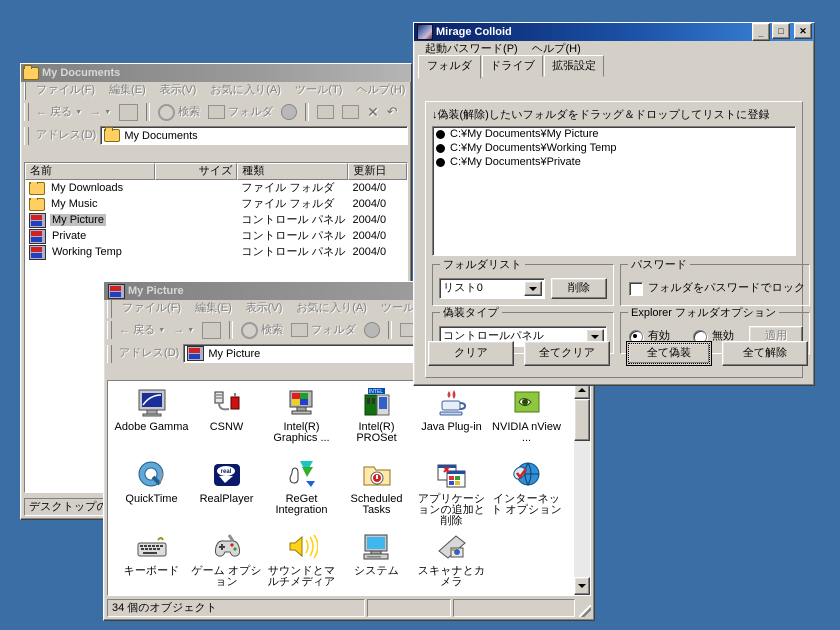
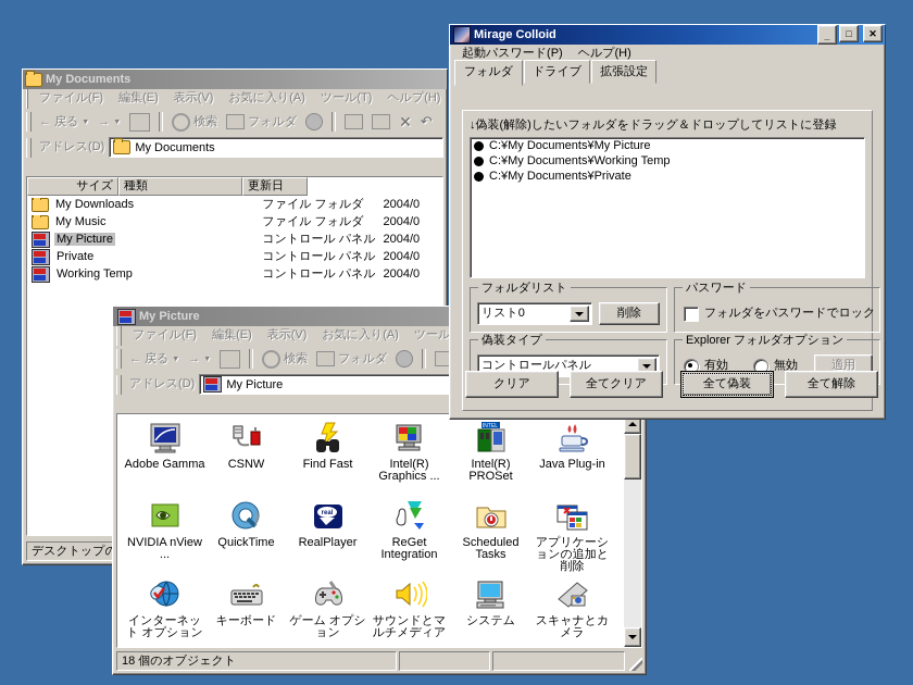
  My Documents
  ファイル(F)
  編集(E)
  表示(V)
  お気に入り(A)
  ツール(T)
  ヘルプ(H)
  ←
  戻る
  →
  検索
  フォルダ
  ✕
  ↶
  アドレス(D)
  My Documents
- 名前
  サイズ
  種類
  更新日
  My Downloads
  ファイル フォルダ
  2004/0
  My Music
  ファイル フォルダ
  2004/0
  My Picture
  コントロール パネル
  2004/0
  Private
  コントロール パネル
  2004/0
  Working Temp
  コントロール パネル
  2004/0
  デスクトップ
  My Picture
  ファイル(F)
  編集(E)
  表示(V)
  お気に入り(A)
  ツール
  ←
  戻る
  →
  検索
  フォルダ
  アドレス(D)
  My Picture
  Adobe Gamma
  CSNW
+ Find Fast
  Intel(R) Graphics ...
  Intel(R) PROSet
  Java Plug-in
  NVIDIA nView ...
  QuickTime
  RealPlayer
  ReGet Integration
  Scheduled Tasks
  アプリケーションの追加と削除
  インターネット オプション
  キーボード
  ゲーム オプション
  サウンドとマルチメディア
  システム
  スキャナとカメラ
- 34 個のオブジェクト
+ 18 個のオブジェクト
  Mirage Colloid
  _
  □
  ✕
  起動パスワード(P)
  ヘルプ(H)
  フォルダ
  ドライブ
  拡張設定
  ↓偽装(解除)したいフォルダをドラッグ＆ドロップしてリストに登録
  C:¥My Documents¥My Picture
  C:¥My Documents¥Working Temp
  C:¥My Documents¥Private
  フォルダリスト
  リスト0
  削除
  パスワード
  フォルダをパスワードでロック
  偽装タイプ
  コントロールパネル
  Explorer フォルダオプション
  有効
  無効
  適用
  クリア
  全てクリア
  全て偽装
  全て解除
